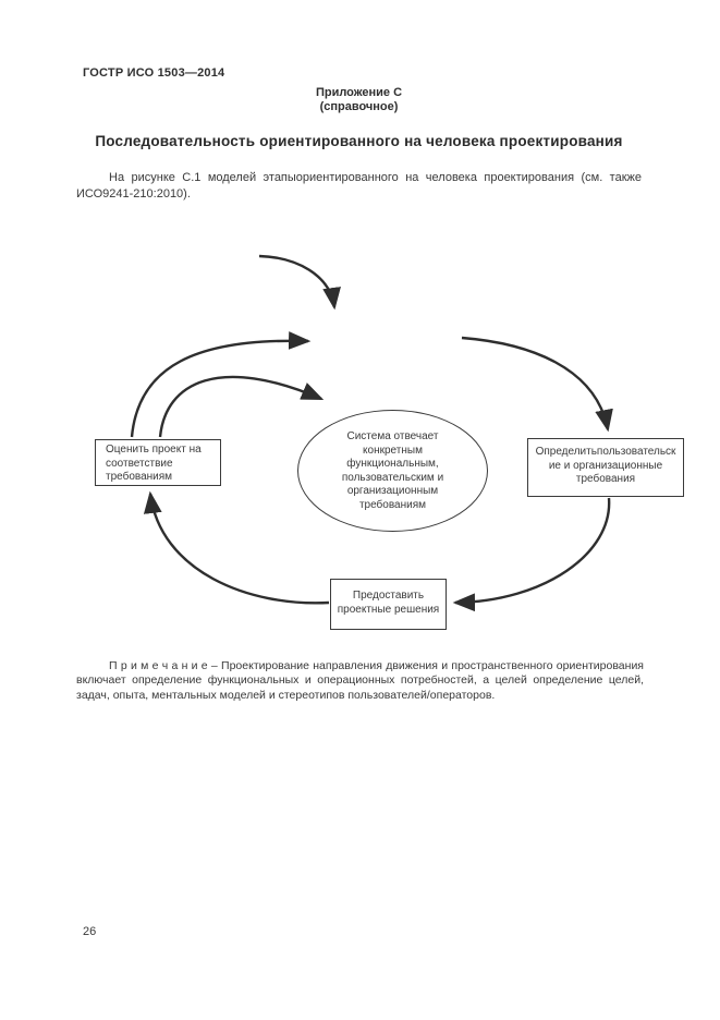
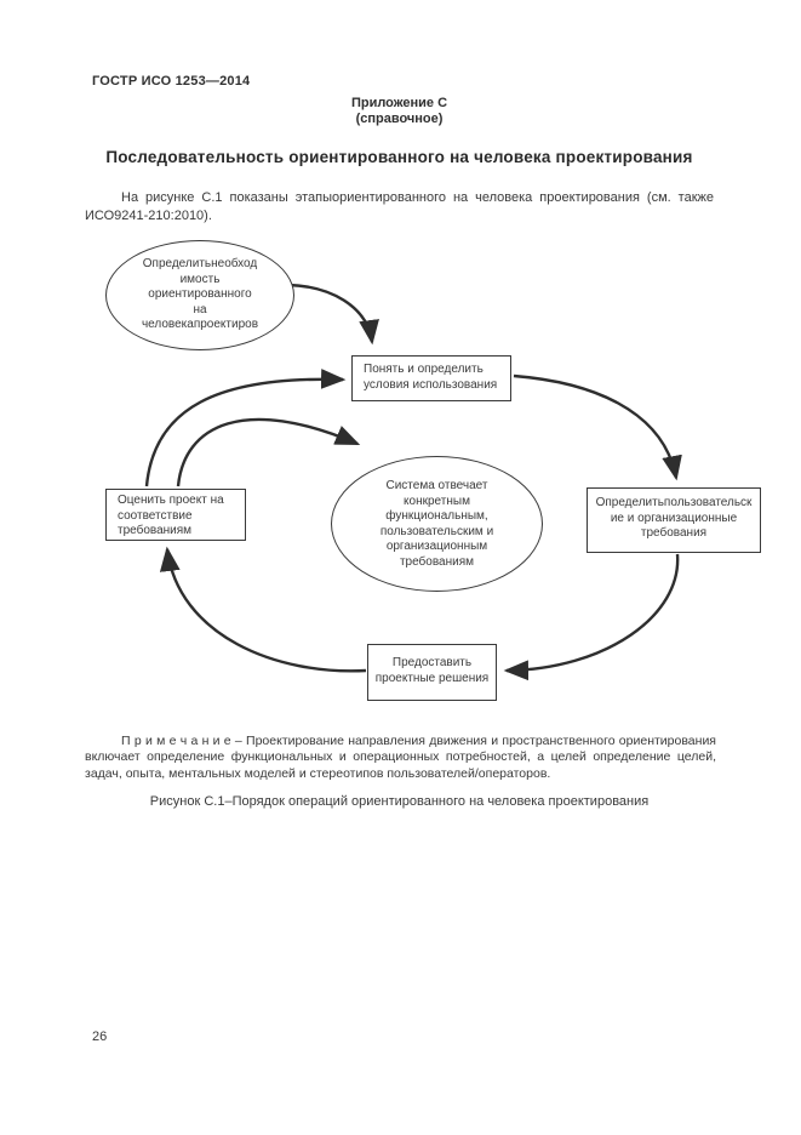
- ГОСТР ИСО 1503—2014
+ ГОСТР ИСО 1253—2014
  Приложение С
  (справочное)
  Последовательность ориентированного на человека проектирования
- На рисунке С.1 моделей этапыориентированного на человека проектирования (см. также ИСО9241-210:2010).
+ На рисунке С.1 показаны этапыориентированного на человека проектирования (см. также ИСО9241-210:2010).
+ Определитьнеобход
+ имость
+ ориентированного
+ на
+ человекапроектиров
+ Понять и определить
+ условия использования
  Оценить проект на
  соответствие
  требованиям
  Система отвечает
  конкретным
  функциональным,
  пользовательским и
  организационным
  требованиям
  Определитьпользовательск
  ие и организационные
  требования
  Предоставить
  проектные решения
  П р и м е ч а н и е – Проектирование направления движения и пространственного ориентирования включает определение функциональных и операционных потребностей, а целей определение целей, задач, опыта, ментальных моделей и стереотипов пользователей/операторов.
+ Рисунок С.1–Порядок операций ориентированного на человека проектирования
  26
